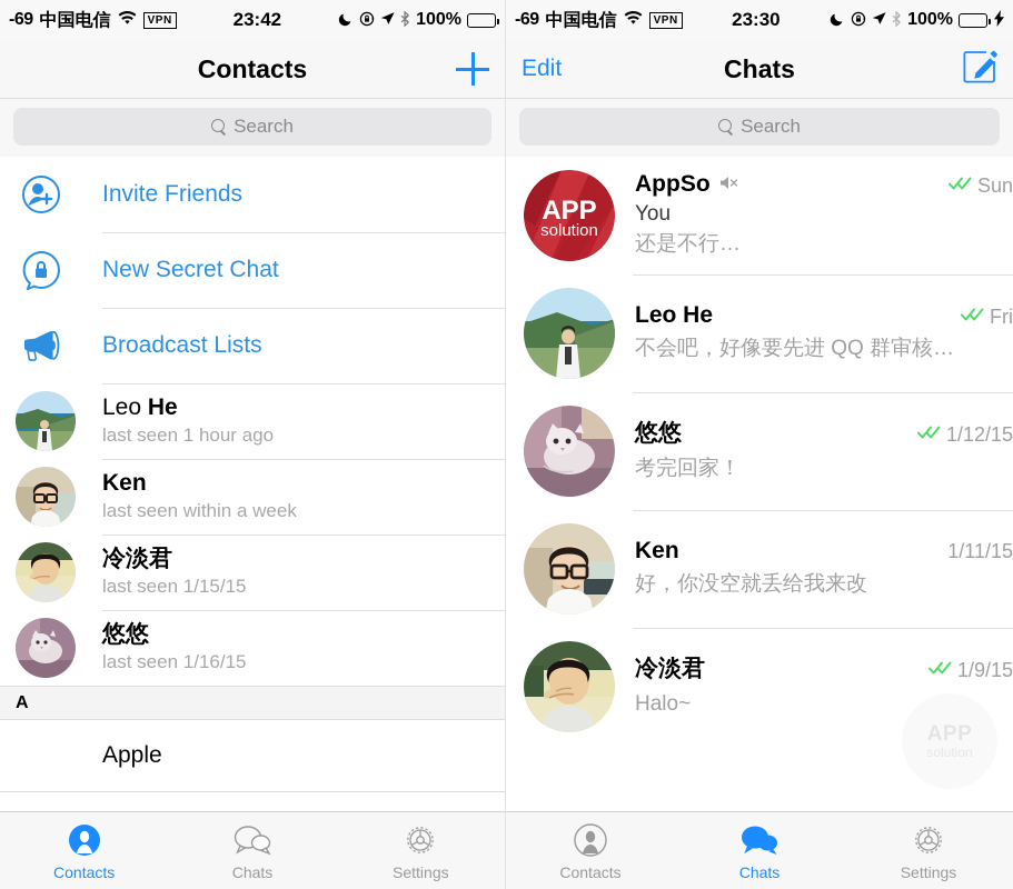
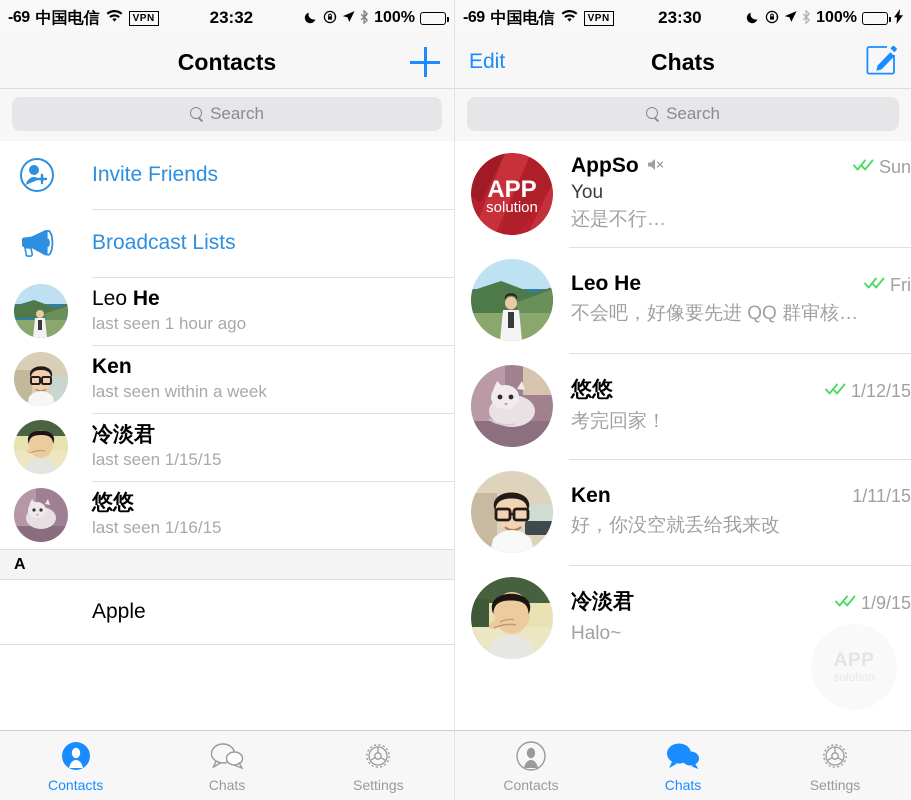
  -69
  中国电信
  VPN
- 23:42
+ 23:32
  100%
  Contacts
  Search
  Invite Friends
- New Secret Chat
  Broadcast Lists
  Leo He
  last seen 1 hour ago
  Ken
  last seen within a week
  冷淡君
  last seen 1/15/15
  悠悠
  last seen 1/16/15
  A
  Apple
  Contacts
  Chats
  Settings
  -69
  中国电信
  VPN
  23:30
  100%
  Edit
  Chats
  Search
  APP
  solution
  AppSo
  Sun
  You
  还是不行…
  Leo He
  Fri
  不会吧，好像要先进 QQ 群审核…
  悠悠
  1/12/15
  考完回家！
  Ken
  1/11/15
  好，你没空就丢给我来改
  冷淡君
  1/9/15
  Halo~
  Contacts
  Chats
  Settings
